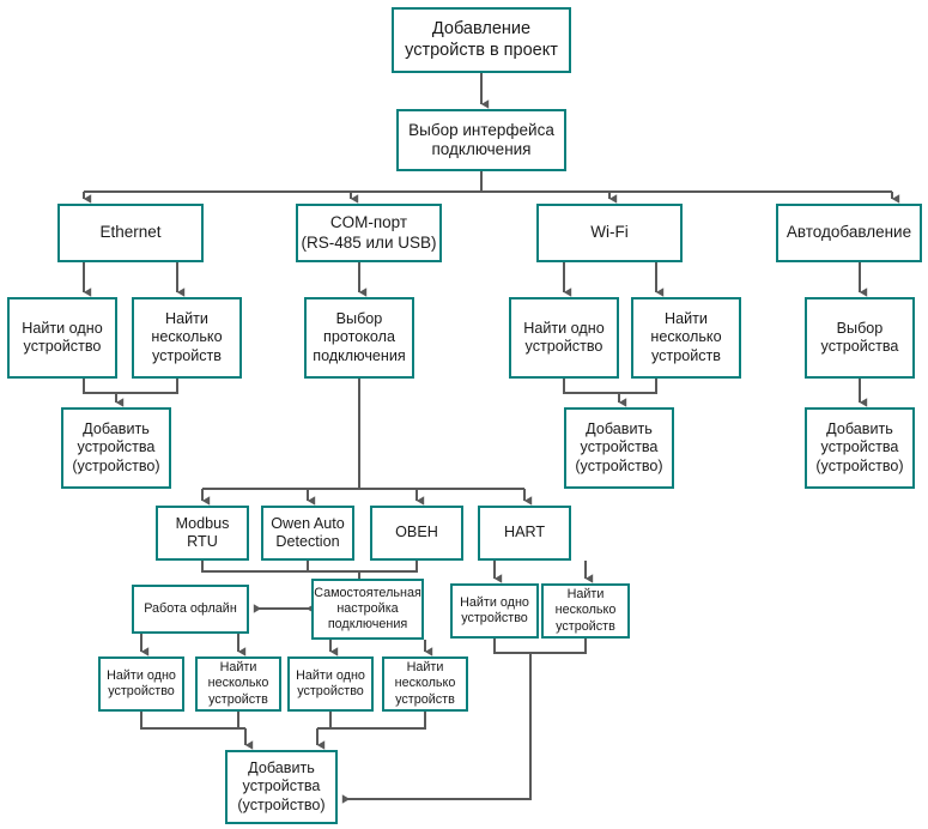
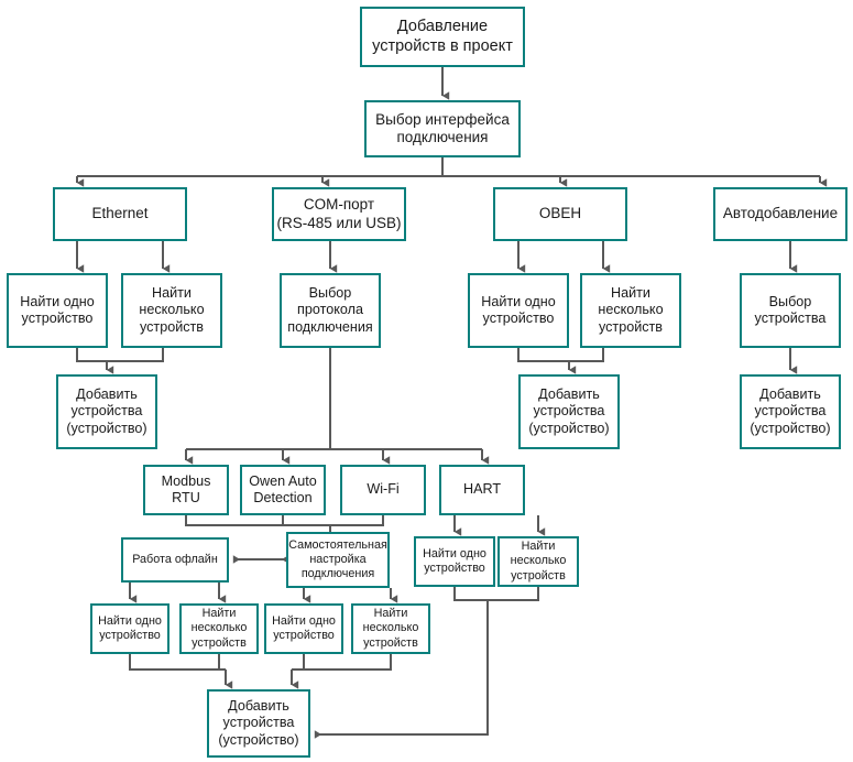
  Добавление
  устройств в проект
  Выбор интерфейса
  подключения
  Ethernet
  COM-порт
  (RS-485 или USB)
- Wi-Fi
+ ОВЕН
  Автодобавление
  Найти одно
  устройство
  Найти
  несколько
  устройств
  Добавить
  устройства
  (устройство)
  Выбор
  протокола
  подключения
  Найти одно
  устройство
  Найти
  несколько
  устройств
  Добавить
  устройства
  (устройство)
  Выбор
  устройства
  Добавить
  устройства
  (устройство)
  Modbus
  RTU
  Owen Auto
  Detection
- ОВЕН
+ Wi-Fi
  HART
  Найти одно
  устройство
  Найти
  несколько
  устройств
  Работа офлайн
  Самостоятельная
  настройка
  подключения
  Найти одно
  устройство
  Найти
  несколько
  устройств
  Найти одно
  устройство
  Найти
  несколько
  устройств
  Добавить
  устройства
  (устройство)
